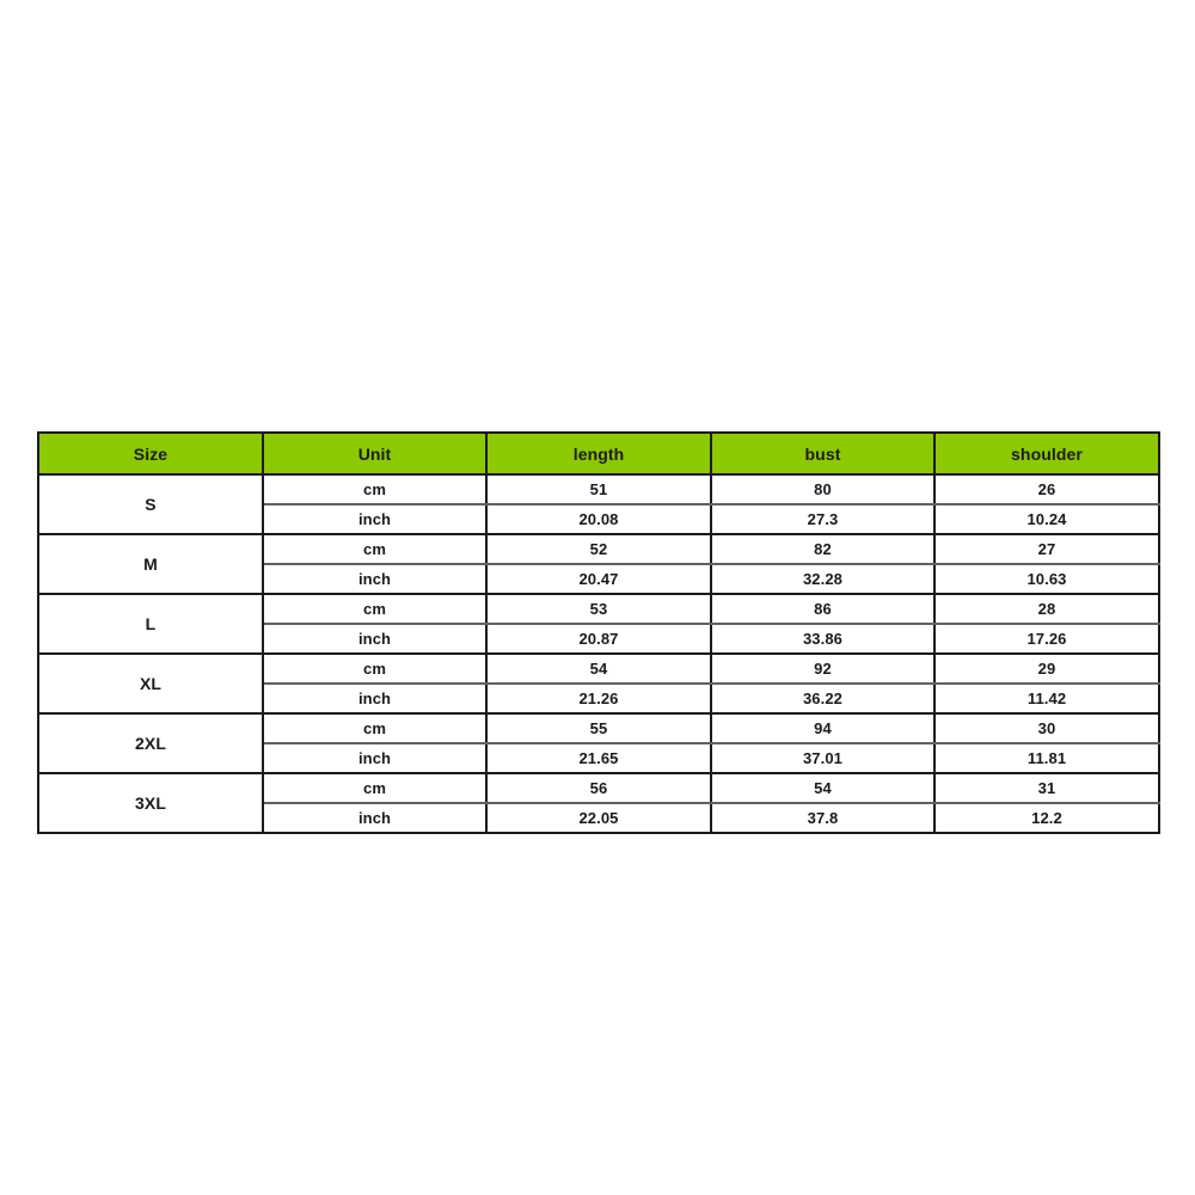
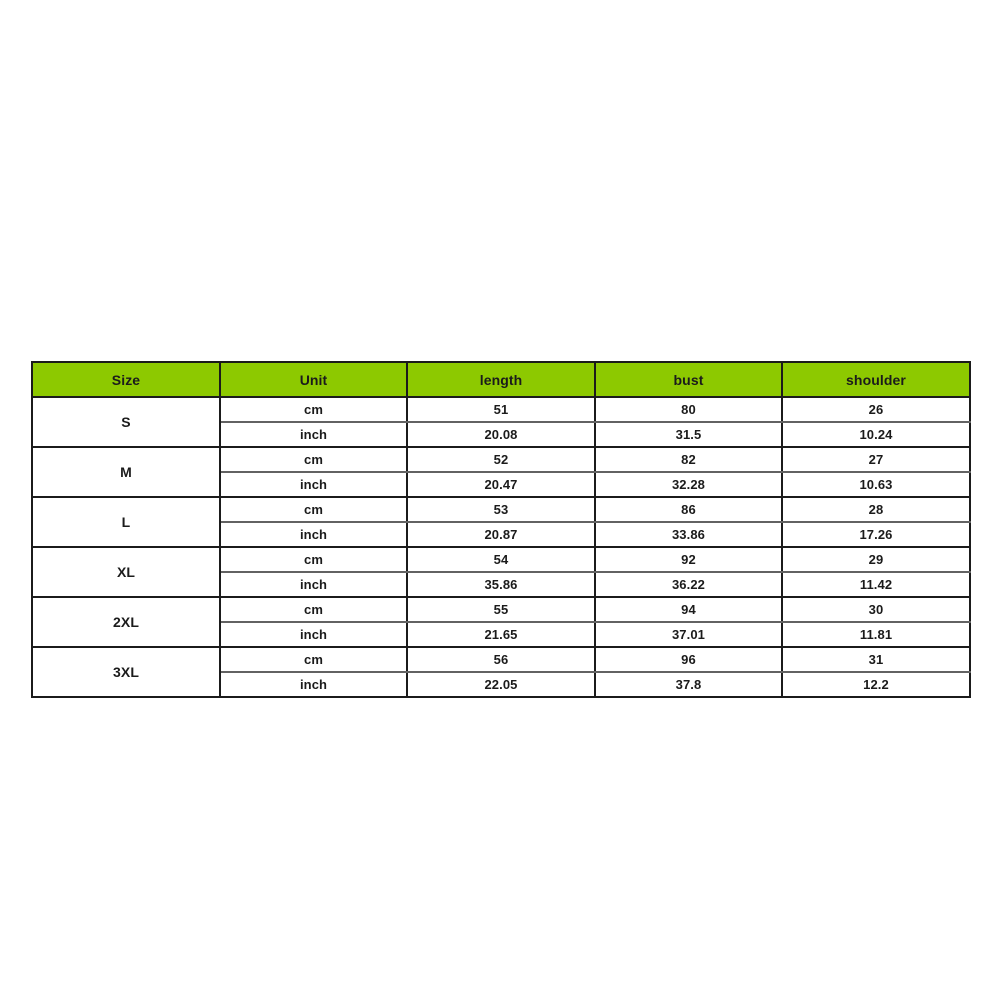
  Size	Unit	length	bust	shoulder
  S	cm	51	80	26
- inch	20.08	27.3	10.24
+ inch	20.08	31.5	10.24
  M	cm	52	82	27
  inch	20.47	32.28	10.63
  L	cm	53	86	28
  inch	20.87	33.86	17.26
  XL	cm	54	92	29
- inch	21.26	36.22	11.42
+ inch	35.86	36.22	11.42
  2XL	cm	55	94	30
  inch	21.65	37.01	11.81
- 3XL	cm	56	54	31
+ 3XL	cm	56	96	31
  inch	22.05	37.8	12.2
